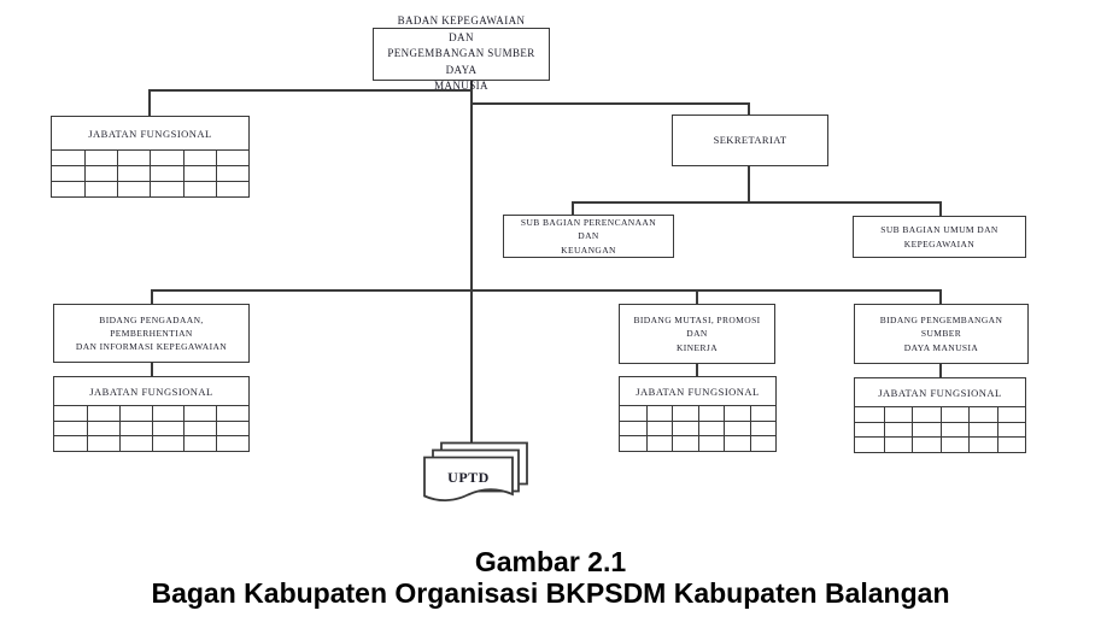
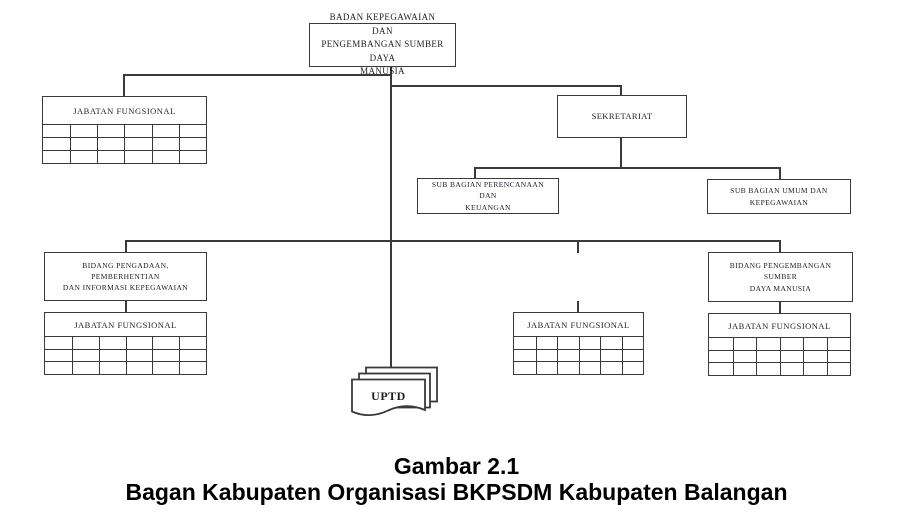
  BADAN KEPEGAWAIAN DAN
  PENGEMBANGAN SUMBER DAYA
  MANUSIA
  JABATAN FUNGSIONAL
  SEKRETARIAT
  SUB BAGIAN PERENCANAAN DAN
  KEUANGAN
  SUB BAGIAN UMUM DAN
  KEPEGAWAIAN
  BIDANG PENGADAAN, PEMBERHENTIAN
  DAN INFORMASI KEPEGAWAIAN
- BIDANG MUTASI, PROMOSI DAN
- KINERJA
  BIDANG PENGEMBANGAN SUMBER
  DAYA MANUSIA
  JABATAN FUNGSIONAL
  JABATAN FUNGSIONAL
  JABATAN FUNGSIONAL
  UPTD
  Gambar 2.1
  Bagan Kabupaten Organisasi BKPSDM Kabupaten Balangan
